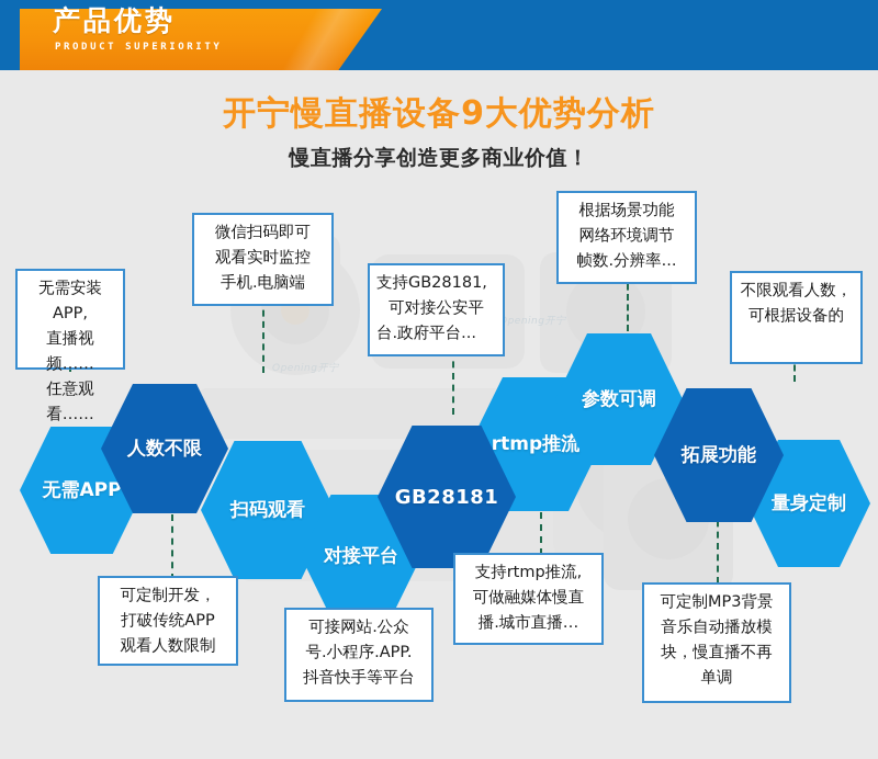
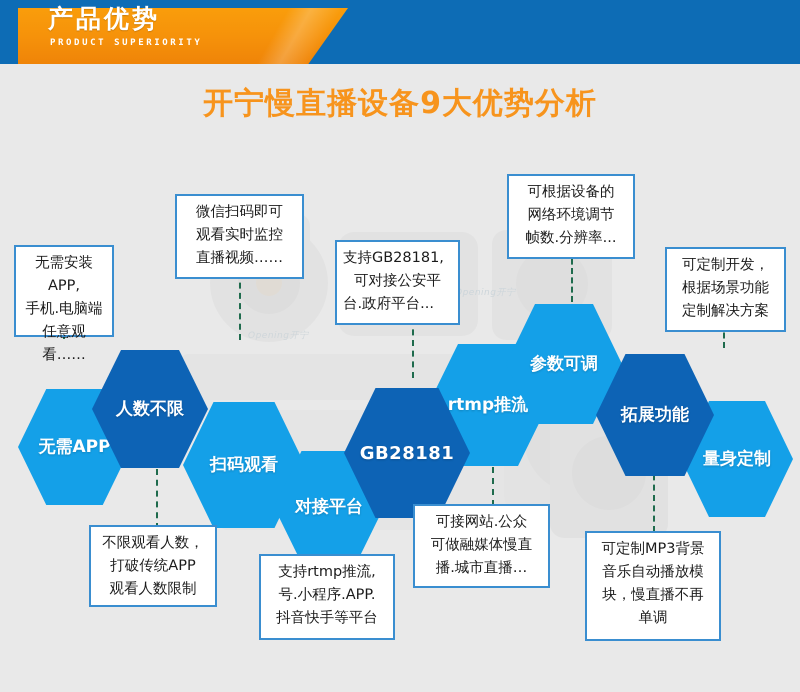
  产品优势
  PRODUCT SUPERIORITY
  Opening开宁
  pening开宁
  开宁慢直播设备9大优势分析
- 慢直播分享创造更多商业价值！
  无需安装APP,
- 直播视频……
+ 手机.电脑端
  任意观看……
  微信扫码即可
  观看实时监控
- 手机.电脑端
+ 直播视频……
  支持GB28181,
  可对接公安平
  台.政府平台...
- 根据场景功能
+ 可根据设备的
  网络环境调节
  帧数.分辨率...
- 不限观看人数，
+ 可定制开发，
- 可根据设备的
+ 根据场景功能
+ 定制解决方案
- 可定制开发，
+ 不限观看人数，
  打破传统APP
  观看人数限制
- 可接网站.公众
+ 支持rtmp推流,
  号.小程序.APP.
  抖音快手等平台
- 支持rtmp推流,
+ 可接网站.公众
  可做融媒体慢直
  播.城市直播…
  可定制MP3背景
  音乐自动播放模
  块，慢直播不再
  单调
  无需APP
  人数不限
  扫码观看
  对接平台
  GB28181
  rtmp推流
  参数可调
  拓展功能
  量身定制
